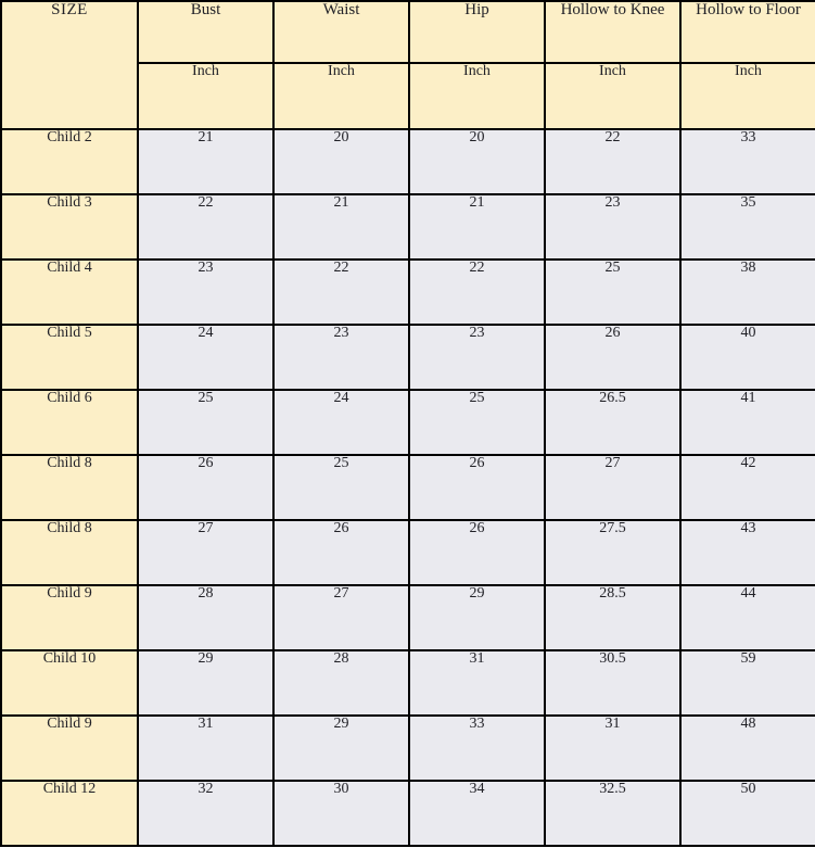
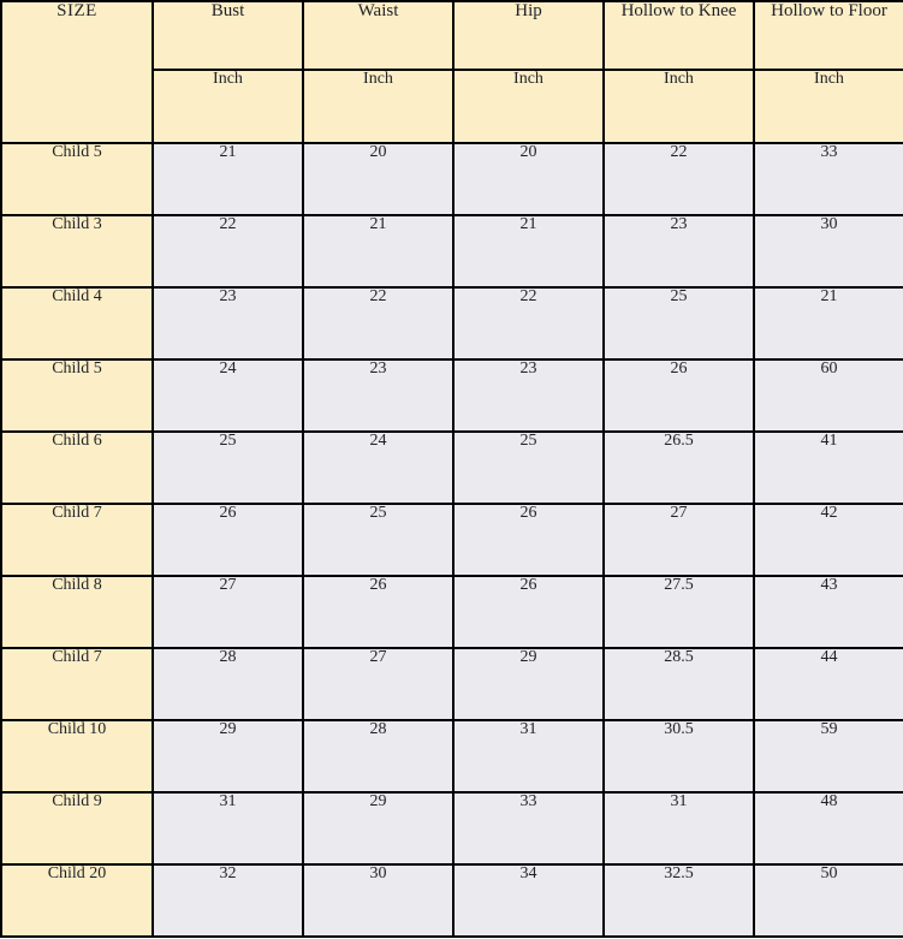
  SIZE	Bust	Waist	Hip	Hollow to Knee	Hollow to Floor
  Inch	Inch	Inch	Inch	Inch
- Child 2	21	20	20	22	33
+ Child 5	21	20	20	22	33
- Child 3	22	21	21	23	35
+ Child 3	22	21	21	23	30
- Child 4	23	22	22	25	38
+ Child 4	23	22	22	25	21
- Child 5	24	23	23	26	40
+ Child 5	24	23	23	26	60
  Child 6	25	24	25	26.5	41
- Child 8	26	25	26	27	42
+ Child 7	26	25	26	27	42
  Child 8	27	26	26	27.5	43
- Child 9	28	27	29	28.5	44
+ Child 7	28	27	29	28.5	44
  Child 10	29	28	31	30.5	59
  Child 9	31	29	33	31	48
- Child 12	32	30	34	32.5	50
+ Child 20	32	30	34	32.5	50
